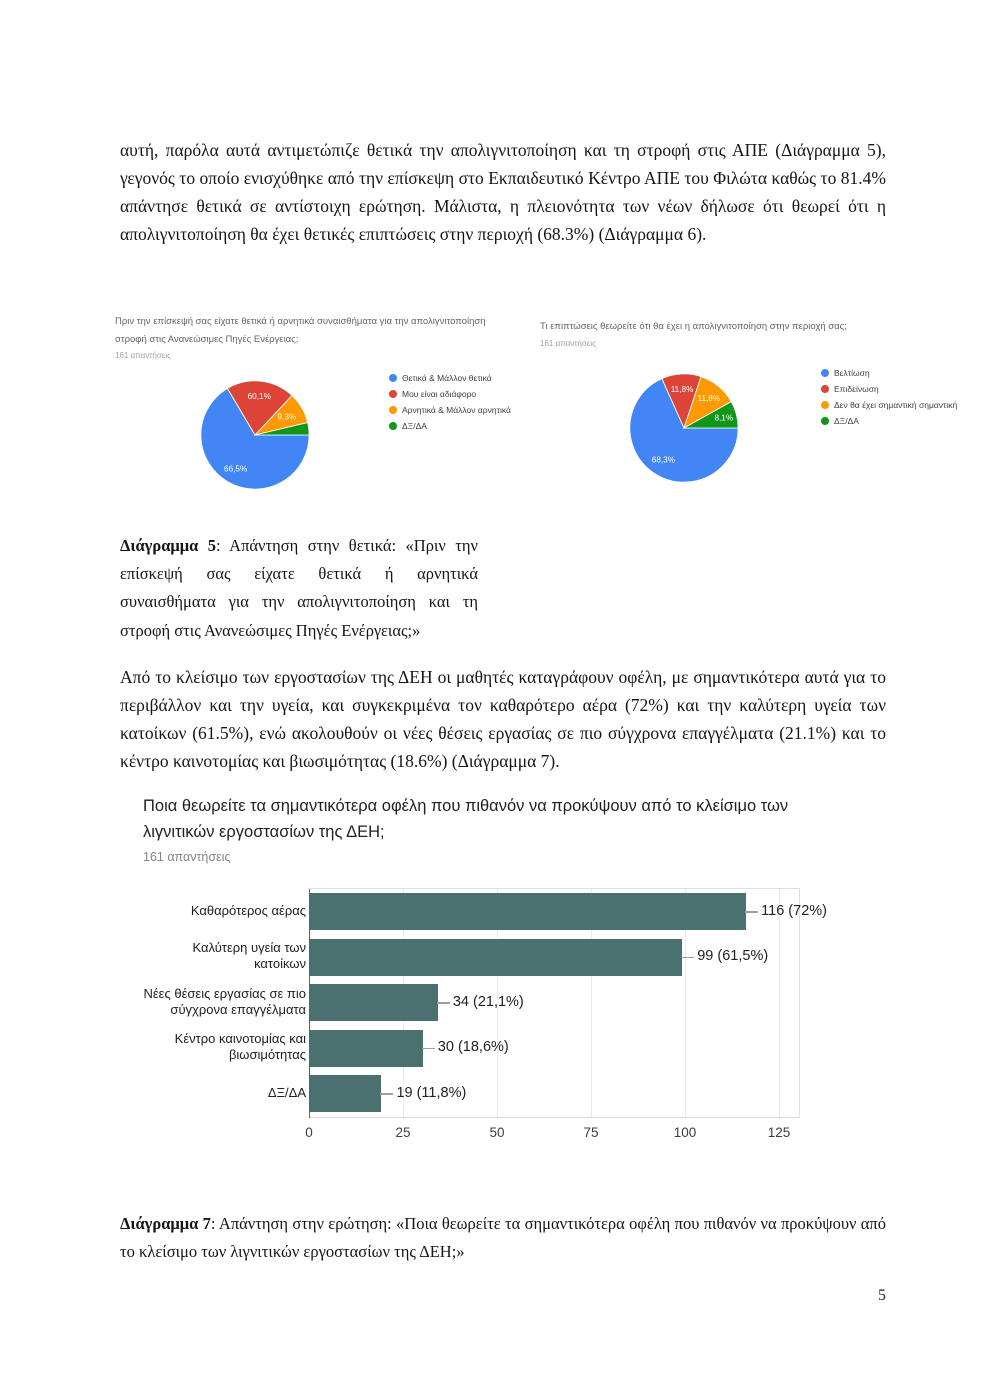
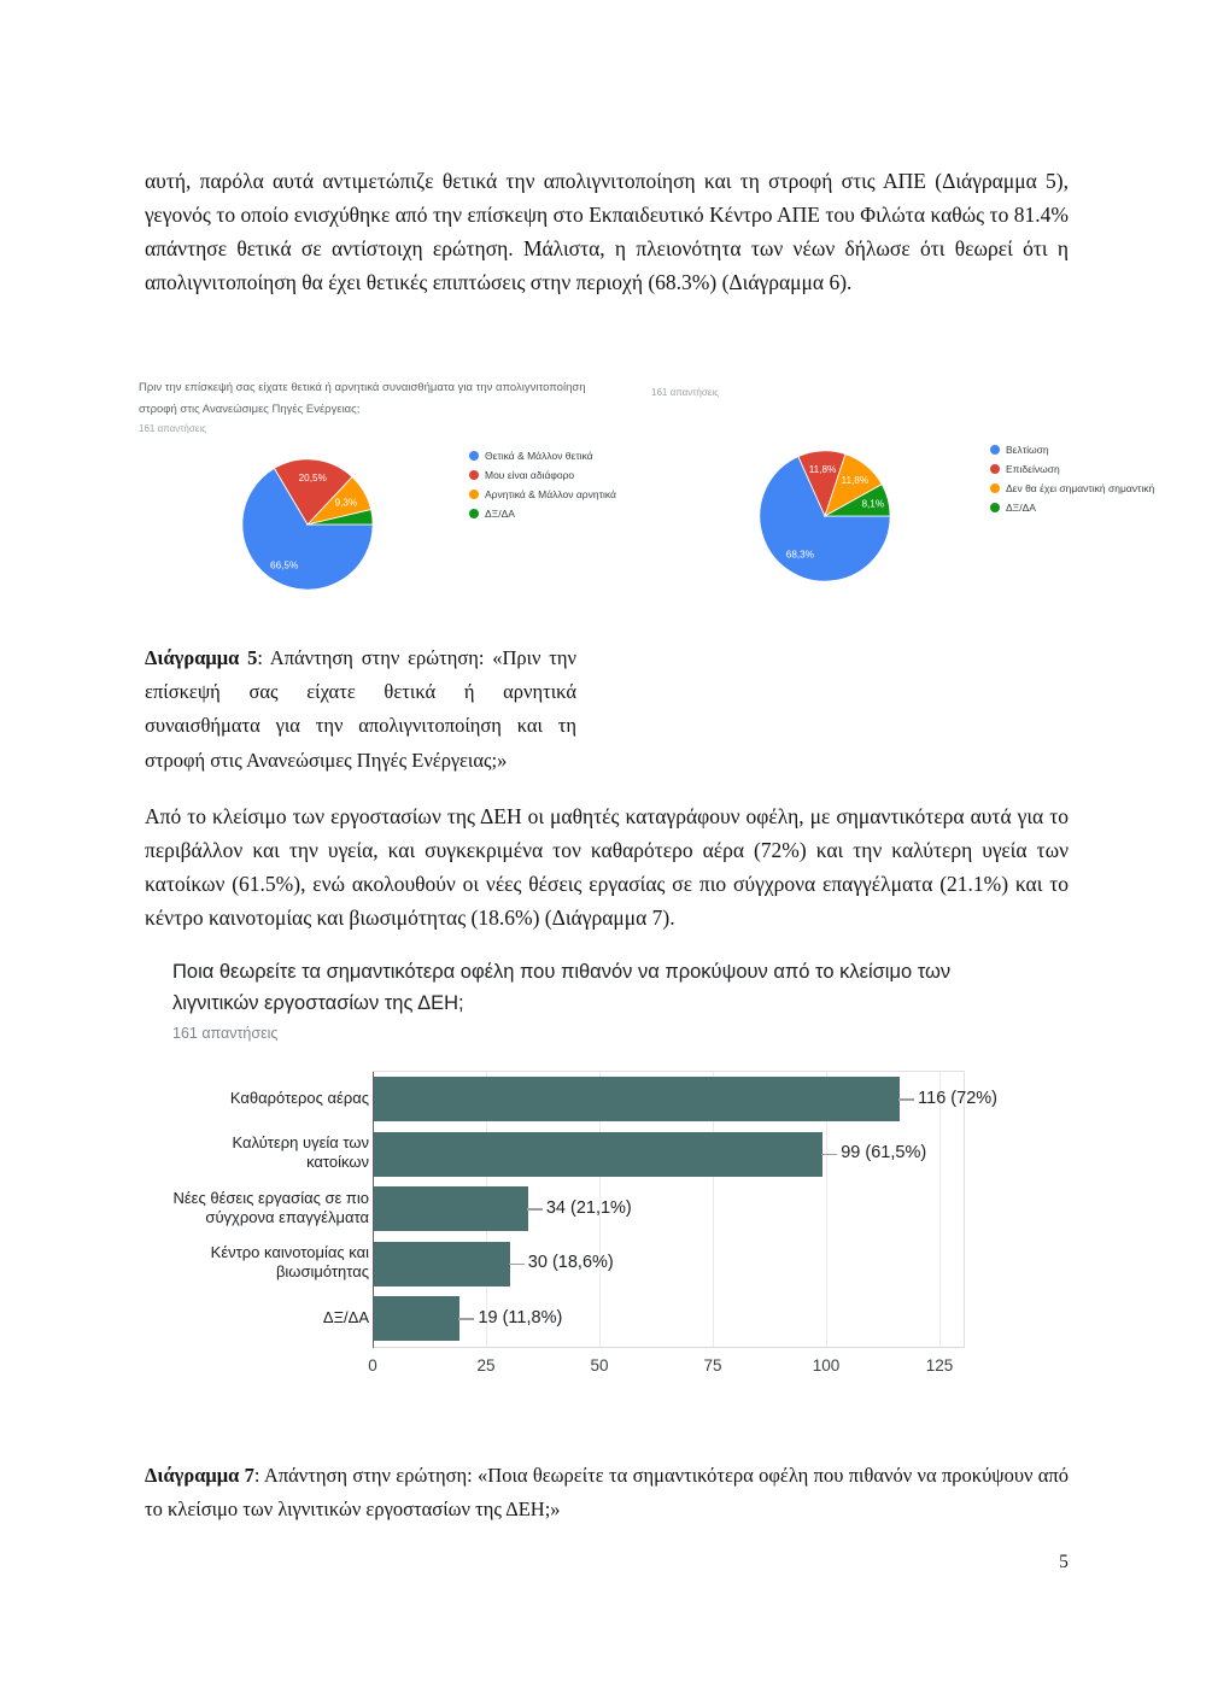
  αυτή, παρόλα αυτά αντιμετώπιζε θετικά την απολιγνιτοποίηση και τη στροφή στις ΑΠΕ (Διάγραμμα 5), γεγονός το οποίο ενισχύθηκε από την επίσκεψη στο Εκπαιδευτικό Κέντρο ΑΠΕ του Φιλώτα καθώς το 81.4% απάντησε θετικά σε αντίστοιχη ερώτηση. Μάλιστα, η πλειονότητα των νέων δήλωσε ότι θεωρεί ότι η απολιγνιτοποίηση θα έχει θετικές επιπτώσεις στην περιοχή (68.3%) (Διάγραμμα 6).
  Πριν την επίσκεψή σας είχατε θετικά ή αρνητικά συναισθήματα για την απολιγνιτοποίηση
  στροφή στις Ανανεώσιμες Πηγές Ενέργειας;
  161 απαντήσεις
  66,5%
- 60,1%
+ 20,5%
  9,3%
  Θετικά & Μάλλον θετικά
  Μου είναι αδιάφορο
  Αρνητικά & Μάλλον αρνητικά
  ΔΞ/ΔΑ
- Τι επιπτώσεις θεωρείτε ότι θα έχει η απολιγνιτοποίηση στην περιοχή σας;
  161 απαντήσεις
  68,3%
  11,8%
  11,8%
  8,1%
  Βελτίωση
  Επιδείνωση
  Δεν θα έχει σημαντική σημαντική
  ΔΞ/ΔΑ
- Διάγραμμα 5: Απάντηση στην θετικά: «Πριν την επίσκεψή σας είχατε θετικά ή αρνητικά συναισθήματα για την απολιγνιτοποίηση και τη στροφή στις Ανανεώσιμες Πηγές Ενέργειας;»
+ Διάγραμμα 5: Απάντηση στην ερώτηση: «Πριν την επίσκεψή σας είχατε θετικά ή αρνητικά συναισθήματα για την απολιγνιτοποίηση και τη στροφή στις Ανανεώσιμες Πηγές Ενέργειας;»
  Από το κλείσιμο των εργοστασίων της ΔΕΗ οι μαθητές καταγράφουν οφέλη, με σημαντικότερα αυτά για το περιβάλλον και την υγεία, και συγκεκριμένα τον καθαρότερο αέρα (72%) και την καλύτερη υγεία των κατοίκων (61.5%), ενώ ακολουθούν οι νέες θέσεις εργασίας σε πιο σύγχρονα επαγγέλματα (21.1%) και το κέντρο καινοτομίας και βιωσιμότητας (18.6%) (Διάγραμμα 7).
  Ποια θεωρείτε τα σημαντικότερα οφέλη που πιθανόν να προκύψουν από το κλείσιμο των
  λιγνιτικών εργοστασίων της ΔΕΗ;
  161 απαντήσεις
  Καθαρότερος αέρας
  Καλύτερη υγεία των κατοίκων
  Νέες θέσεις εργασίας σε πιο
  σύγχρονα επαγγέλματα
  Κέντρο καινοτομίας και
  βιωσιμότητας
  ΔΞ/ΔΑ
  0
  25
  50
  75
  100
  125
  116 (72%)
  99 (61,5%)
  34 (21,1%)
  30 (18,6%)
  19 (11,8%)
  Διάγραμμα 7: Απάντηση στην ερώτηση: «Ποια θεωρείτε τα σημαντικότερα οφέλη που πιθανόν να προκύψουν από το κλείσιμο των λιγνιτικών εργοστασίων της ΔΕΗ;»
  5
